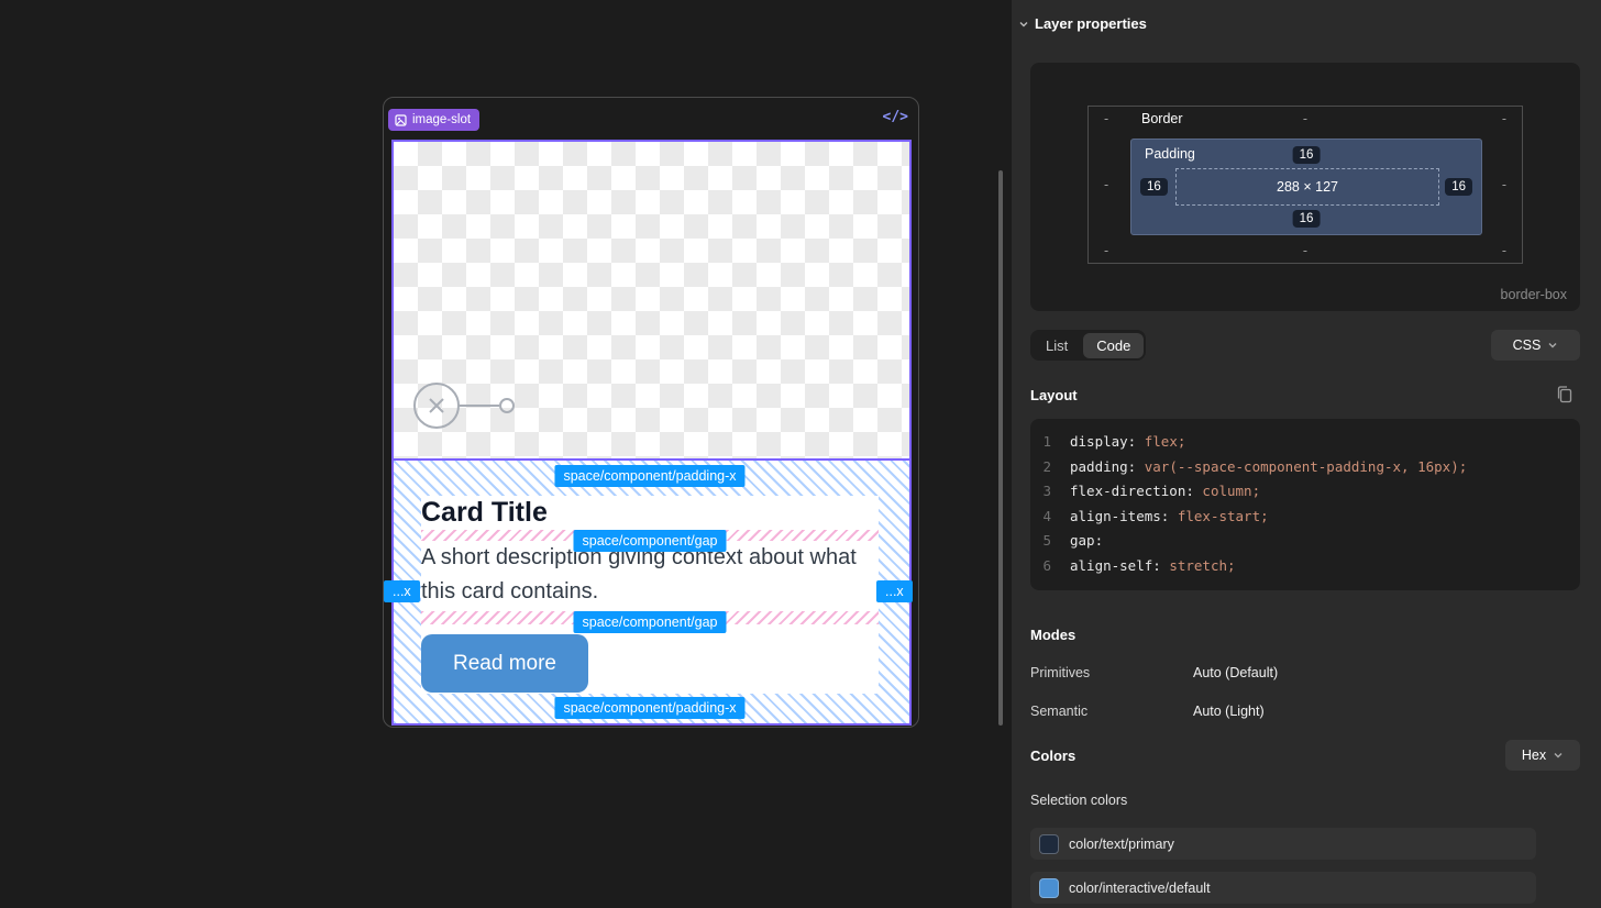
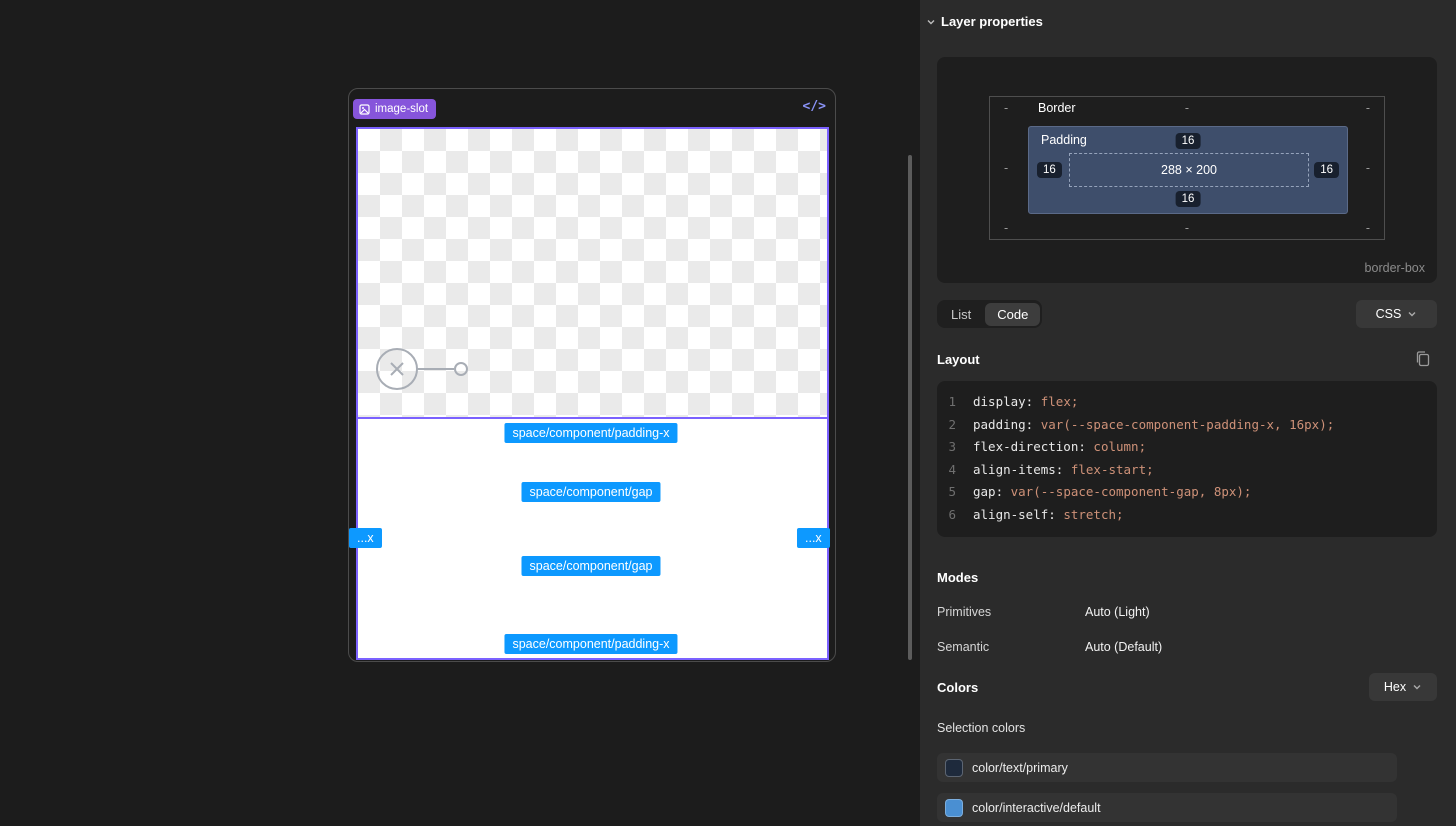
  image-slot
  </>
- Card Title
- A short description giving context about what this card contains.
- Read more
  space/component/padding-x
  space/component/gap
  space/component/gap
  space/component/padding-x
  ...x
  ...x
  Layer properties
  -
  Border
  -
  -
  -
  -
  -
  -
  -
  Padding
  16
  16
  16
  16
- 288 × 127
+ 288 × 200
  border-box
  List
  Code
  CSS
  Layout
  1
  display:
  flex;
  2
  padding:
  var(--space-component-padding-x, 16px);
  3
  flex-direction:
  column;
  4
  align-items:
  flex-start;
  5
  gap:
+ var(--space-component-gap, 8px);
  6
  align-self:
  stretch;
  Modes
  Primitives
- Auto (Default)
+ Auto (Light)
  Semantic
- Auto (Light)
+ Auto (Default)
  Colors
  Hex
  Selection colors
  color/text/primary
  color/interactive/default
